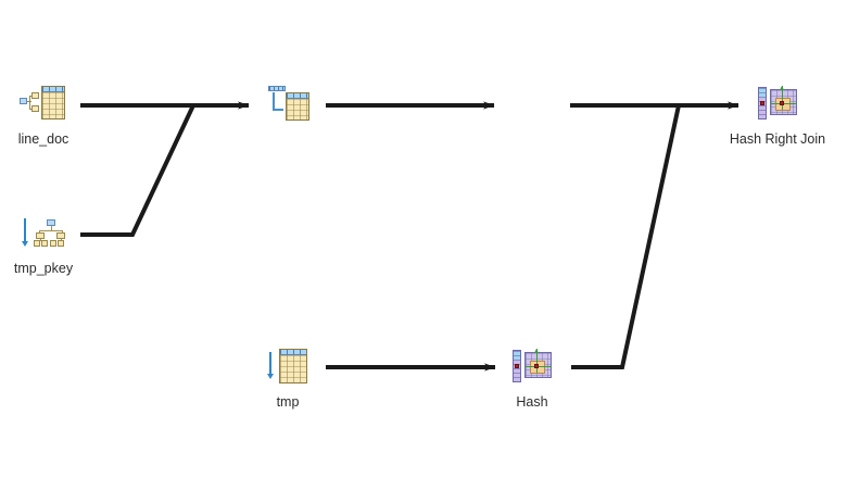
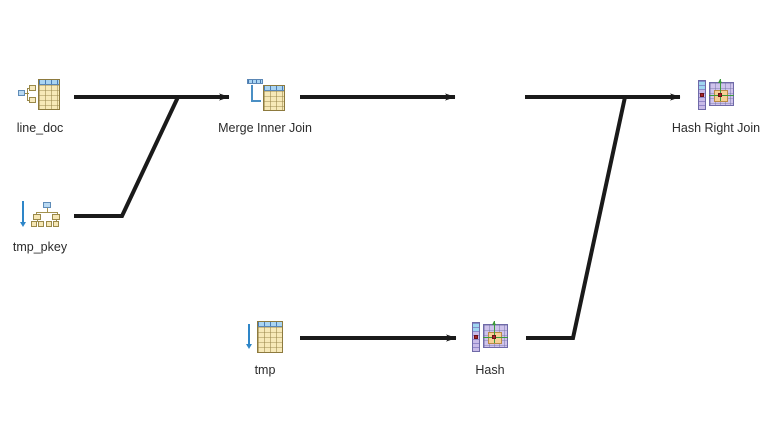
  line_doc
  tmp_pkey
+ Merge Inner Join
  Hash Right Join
  tmp
  Hash
